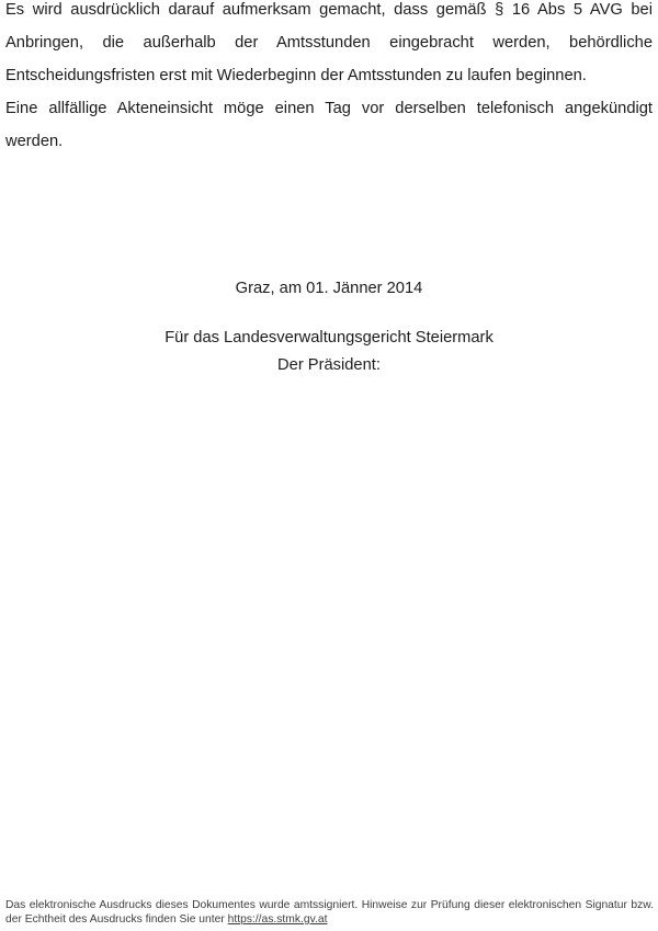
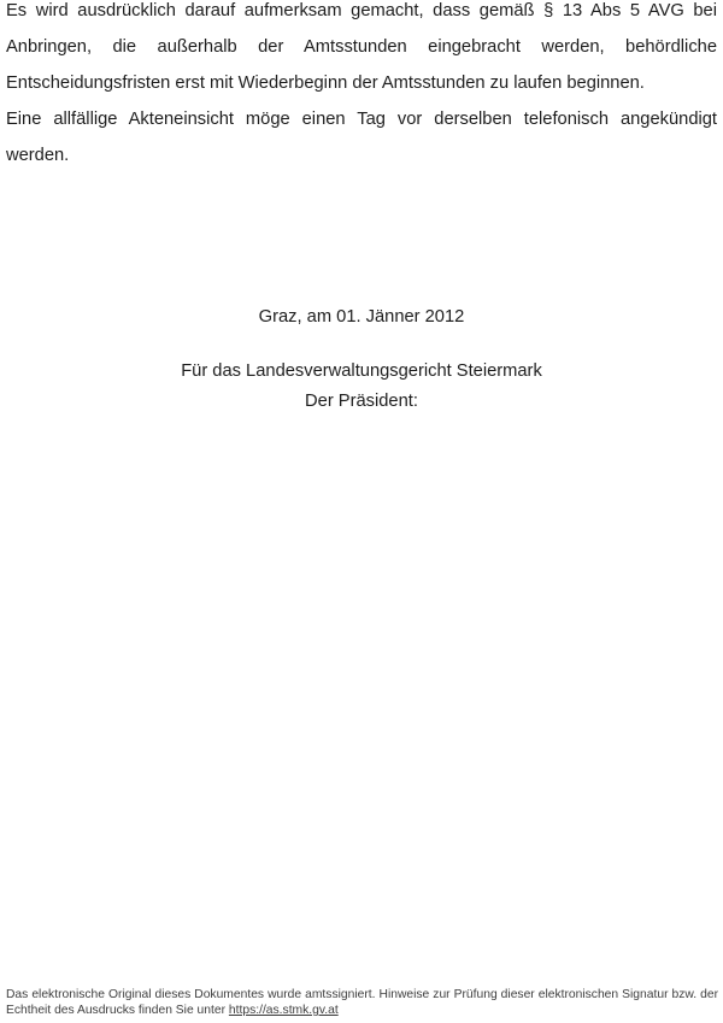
- Es wird ausdrücklich darauf aufmerksam gemacht, dass gemäß § 16 Abs 5 AVG bei Anbringen, die außerhalb der Amtsstunden eingebracht werden, behördliche Entscheidungsfristen erst mit Wiederbeginn der Amtsstunden zu laufen beginnen.
+ Es wird ausdrücklich darauf aufmerksam gemacht, dass gemäß § 13 Abs 5 AVG bei Anbringen, die außerhalb der Amtsstunden eingebracht werden, behördliche Entscheidungsfristen erst mit Wiederbeginn der Amtsstunden zu laufen beginnen.
  Eine allfällige Akteneinsicht möge einen Tag vor derselben telefonisch angekündigt werden.
- Graz, am 01. Jänner 2014
+ Graz, am 01. Jänner 2012
  Für das Landesverwaltungsgericht Steiermark
  Der Präsident:
- Das elektronische Ausdrucks dieses Dokumentes wurde amtssigniert. Hinweise zur Prüfung dieser elektronischen Signatur bzw. der Echtheit des Ausdrucks finden Sie unter https://as.stmk.gv.at
+ Das elektronische Original dieses Dokumentes wurde amtssigniert. Hinweise zur Prüfung dieser elektronischen Signatur bzw. der Echtheit des Ausdrucks finden Sie unter https://as.stmk.gv.at
